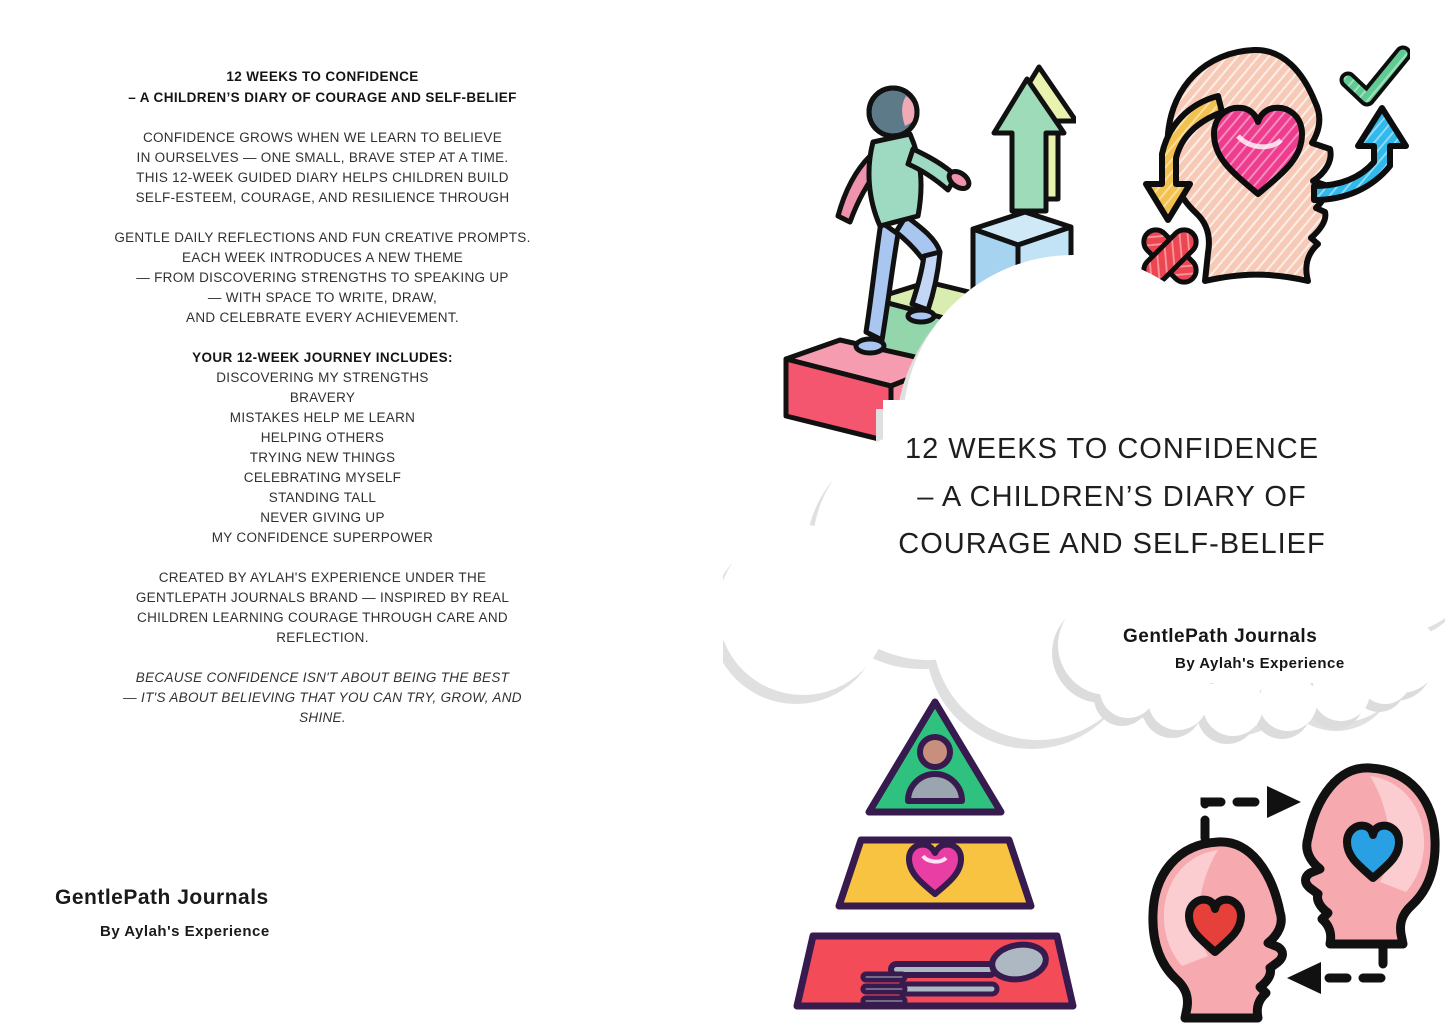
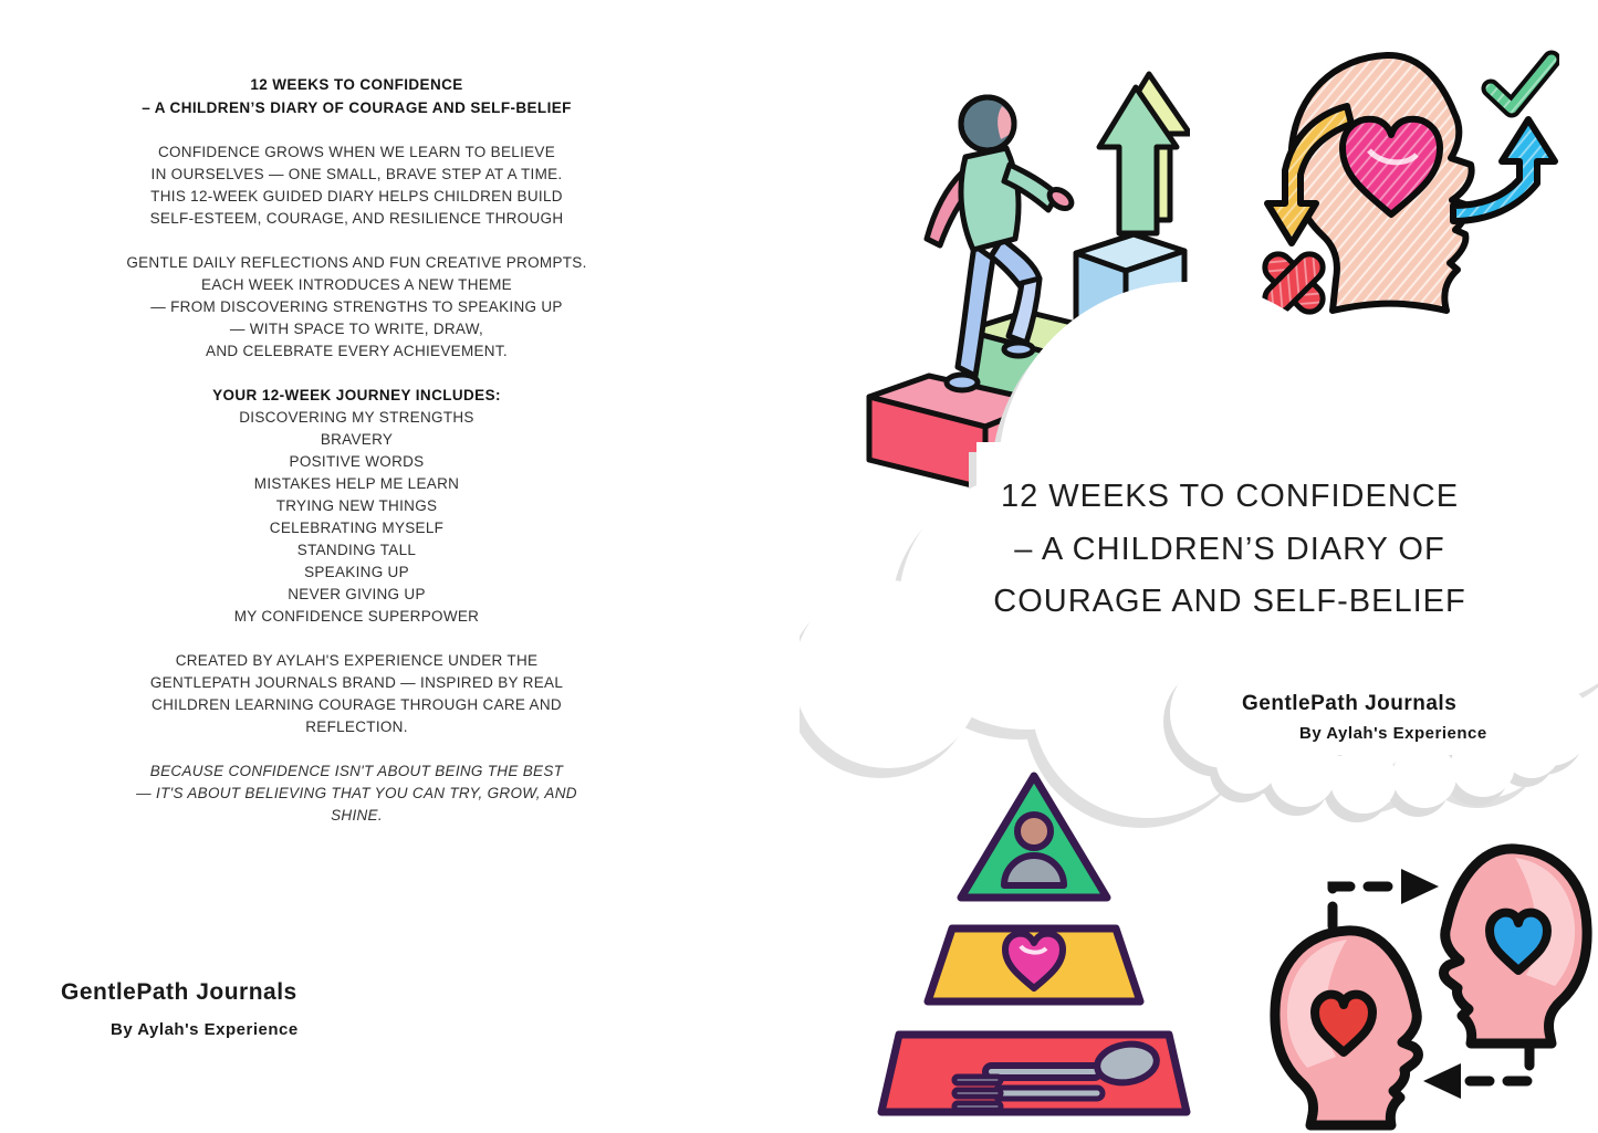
  12 WEEKS TO CONFIDENCE
  – A CHILDREN’S DIARY OF COURAGE AND SELF-BELIEF
  CONFIDENCE GROWS WHEN WE LEARN TO BELIEVE
  IN OURSELVES — ONE SMALL, BRAVE STEP AT A TIME.
  THIS 12-WEEK GUIDED DIARY HELPS CHILDREN BUILD
  SELF-ESTEEM, COURAGE, AND RESILIENCE THROUGH
  GENTLE DAILY REFLECTIONS AND FUN CREATIVE PROMPTS.
  EACH WEEK INTRODUCES A NEW THEME
  — FROM DISCOVERING STRENGTHS TO SPEAKING UP
  — WITH SPACE TO WRITE, DRAW,
  AND CELEBRATE EVERY ACHIEVEMENT.
  YOUR 12-WEEK JOURNEY INCLUDES:
  DISCOVERING MY STRENGTHS
  BRAVERY
+ POSITIVE WORDS
  MISTAKES HELP ME LEARN
- HELPING OTHERS
  TRYING NEW THINGS
  CELEBRATING MYSELF
  STANDING TALL
+ SPEAKING UP
  NEVER GIVING UP
  MY CONFIDENCE SUPERPOWER
  CREATED BY AYLAH'S EXPERIENCE UNDER THE
  GENTLEPATH JOURNALS BRAND — INSPIRED BY REAL
  CHILDREN LEARNING COURAGE THROUGH CARE AND
  REFLECTION.
  BECAUSE CONFIDENCE ISN'T ABOUT BEING THE BEST
  — IT'S ABOUT BELIEVING THAT YOU CAN TRY, GROW, AND
  SHINE.
  GentlePath Journals
  By Aylah's Experience
  12 WEEKS TO CONFIDENCE
  – A CHILDREN’S DIARY OF
  COURAGE AND SELF-BELIEF
  GentlePath Journals
  By Aylah's Experience
